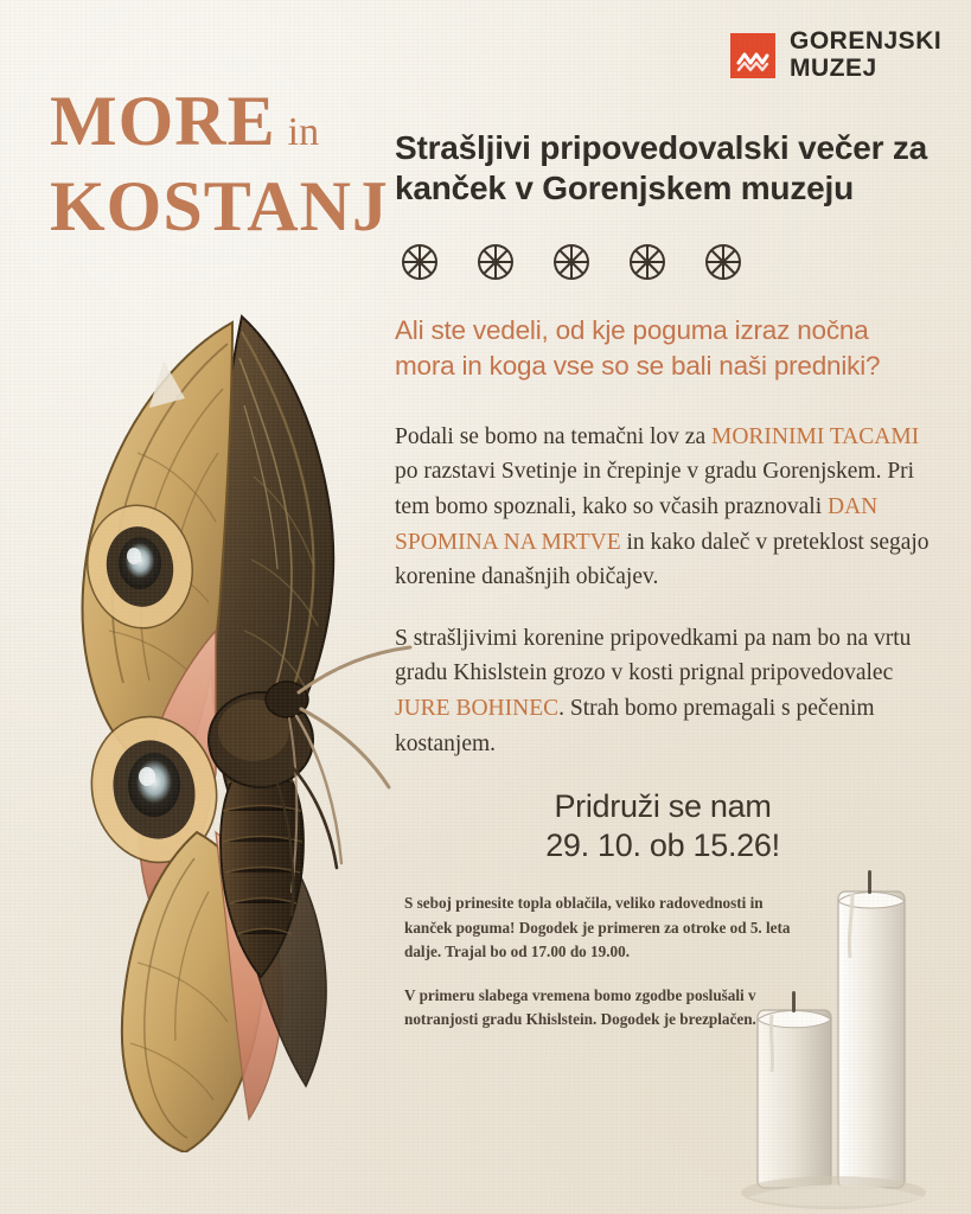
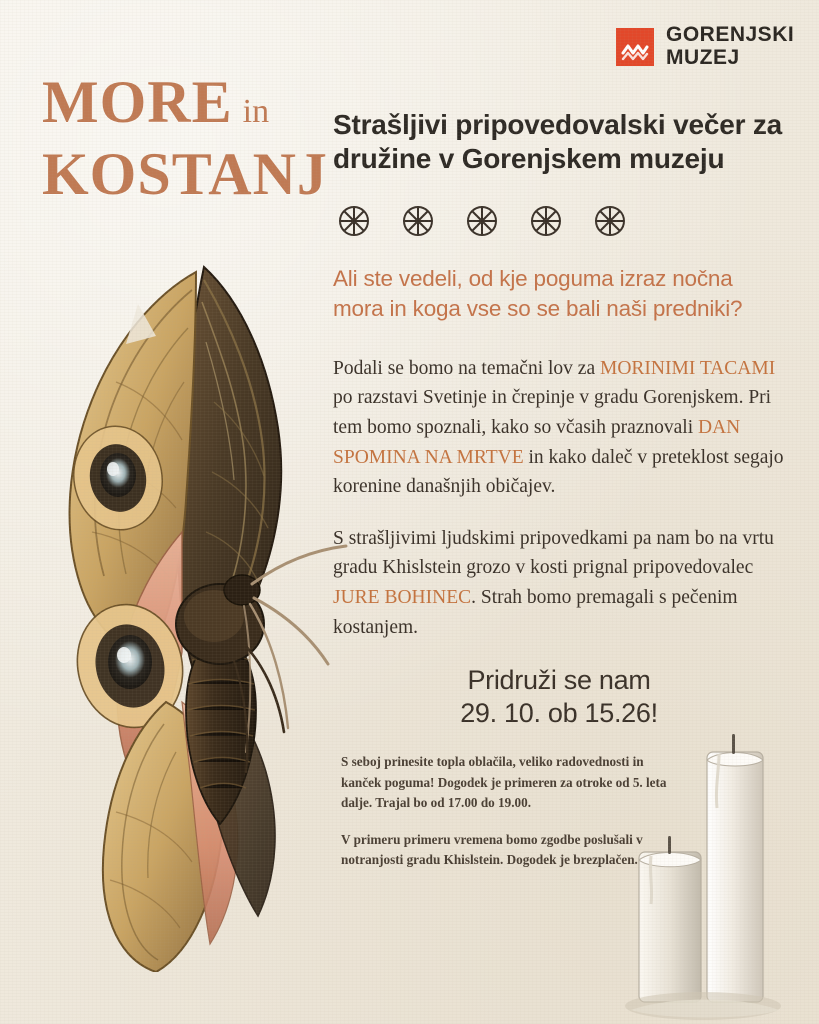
  GORENJSKI
  MUZEJ
  MORE in
  KOSTANJ
- Strašljivi pripovedovalski večer za kanček v Gorenjskem muzeju
+ Strašljivi pripovedovalski večer za družine v Gorenjskem muzeju
  Ali ste vedeli, od kje poguma izraz nočna mora in koga vse so se bali naši predniki?
  Podali se bomo na temačni lov za MORINIMI TACAMI po razstavi Svetinje in črepinje v gradu Gorenjskem. Pri tem bomo spoznali, kako so včasih praznovali DAN SPOMINA NA MRTVE in kako daleč v preteklost segajo korenine današnjih običajev.
- S strašljivimi korenine pripovedkami pa nam bo na vrtu gradu Khislstein grozo v kosti prignal pripovedovalec JURE BOHINEC. Strah bomo premagali s pečenim kostanjem.
+ S strašljivimi ljudskimi pripovedkami pa nam bo na vrtu gradu Khislstein grozo v kosti prignal pripovedovalec JURE BOHINEC. Strah bomo premagali s pečenim kostanjem.
  Pridruži se nam
  29. 10. ob 15.26!
  S seboj prinesite topla oblačila, veliko radovednosti in kanček poguma! Dogodek je primeren za otroke od 5. leta dalje. Trajal bo od 17.00 do 19.00.
- V primeru slabega vremena bomo zgodbe poslušali v notranjosti gradu Khislstein. Dogodek je brezplačen.
+ V primeru primeru vremena bomo zgodbe poslušali v notranjosti gradu Khislstein. Dogodek je brezplačen.
